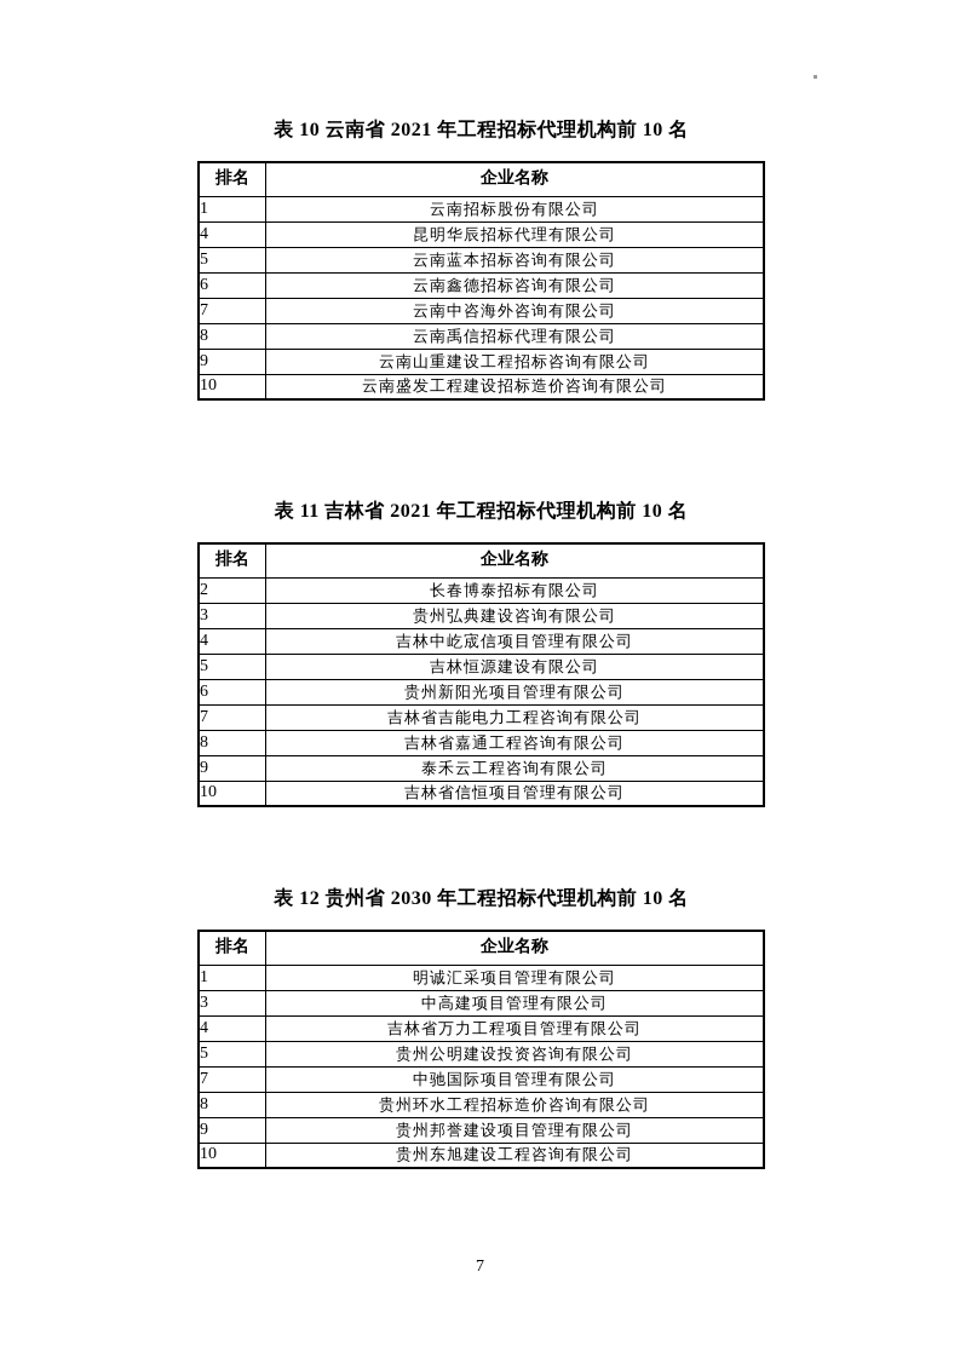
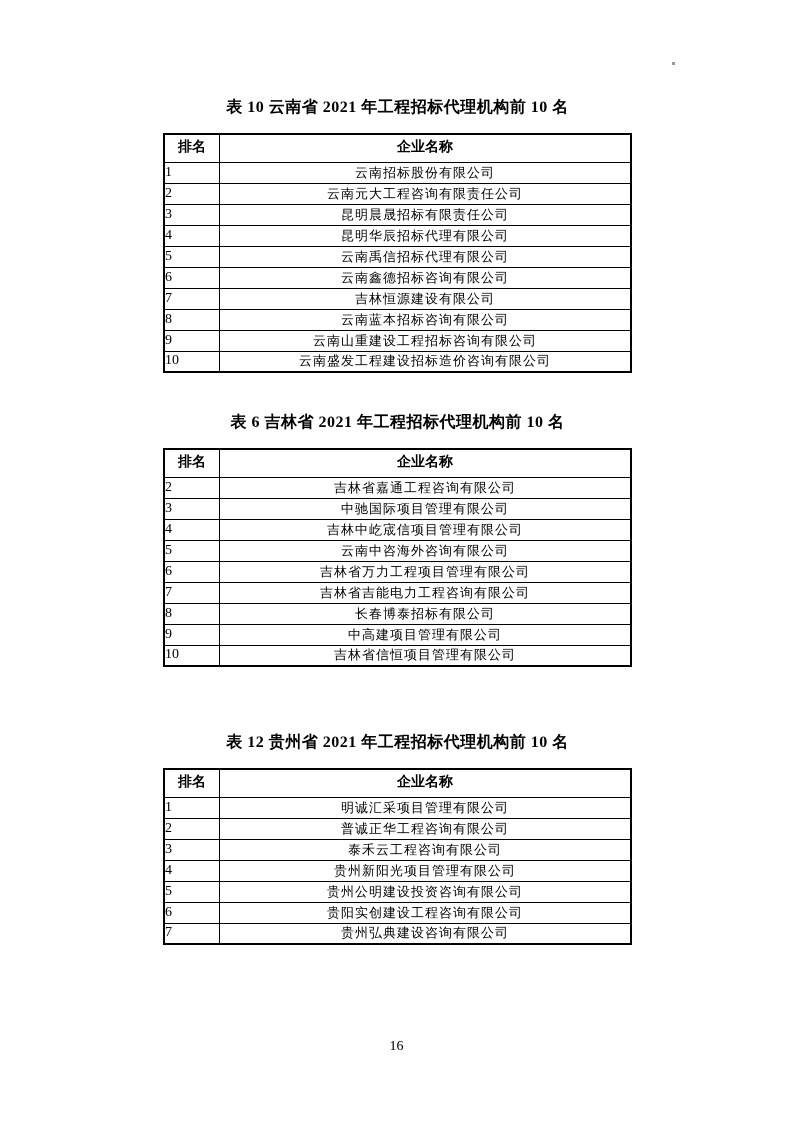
  表 10 云南省 2021 年工程招标代理机构前 10 名
  排名	企业名称
  1	云南招标股份有限公司
+ 2	云南元大工程咨询有限责任公司
+ 3	昆明晨晟招标有限责任公司
  4	昆明华辰招标代理有限公司
- 5	云南蓝本招标咨询有限公司
+ 5	云南禹信招标代理有限公司
  6	云南鑫德招标咨询有限公司
- 7	云南中咨海外咨询有限公司
+ 7	吉林恒源建设有限公司
- 8	云南禹信招标代理有限公司
+ 8	云南蓝本招标咨询有限公司
  9	云南山重建设工程招标咨询有限公司
  10	云南盛发工程建设招标造价咨询有限公司
- 表 11 吉林省 2021 年工程招标代理机构前 10 名
+ 表 6 吉林省 2021 年工程招标代理机构前 10 名
  排名	企业名称
- 2	长春博泰招标有限公司
+ 2	吉林省嘉通工程咨询有限公司
- 3	贵州弘典建设咨询有限公司
+ 3	中驰国际项目管理有限公司
  4	吉林中屹宬信项目管理有限公司
- 5	吉林恒源建设有限公司
+ 5	云南中咨海外咨询有限公司
- 6	贵州新阳光项目管理有限公司
+ 6	吉林省万力工程项目管理有限公司
  7	吉林省吉能电力工程咨询有限公司
- 8	吉林省嘉通工程咨询有限公司
+ 8	长春博泰招标有限公司
- 9	泰禾云工程咨询有限公司
+ 9	中高建项目管理有限公司
  10	吉林省信恒项目管理有限公司
- 表 12 贵州省 2030 年工程招标代理机构前 10 名
+ 表 12 贵州省 2021 年工程招标代理机构前 10 名
  排名	企业名称
  1	明诚汇采项目管理有限公司
+ 2	普诚正华工程咨询有限公司
- 3	中高建项目管理有限公司
+ 3	泰禾云工程咨询有限公司
- 4	吉林省万力工程项目管理有限公司
+ 4	贵州新阳光项目管理有限公司
  5	贵州公明建设投资咨询有限公司
+ 6	贵阳实创建设工程咨询有限公司
- 7	中驰国际项目管理有限公司
+ 7	贵州弘典建设咨询有限公司
- 8	贵州环水工程招标造价咨询有限公司
- 9	贵州邦誉建设项目管理有限公司
- 10	贵州东旭建设工程咨询有限公司
- 7
+ 16
